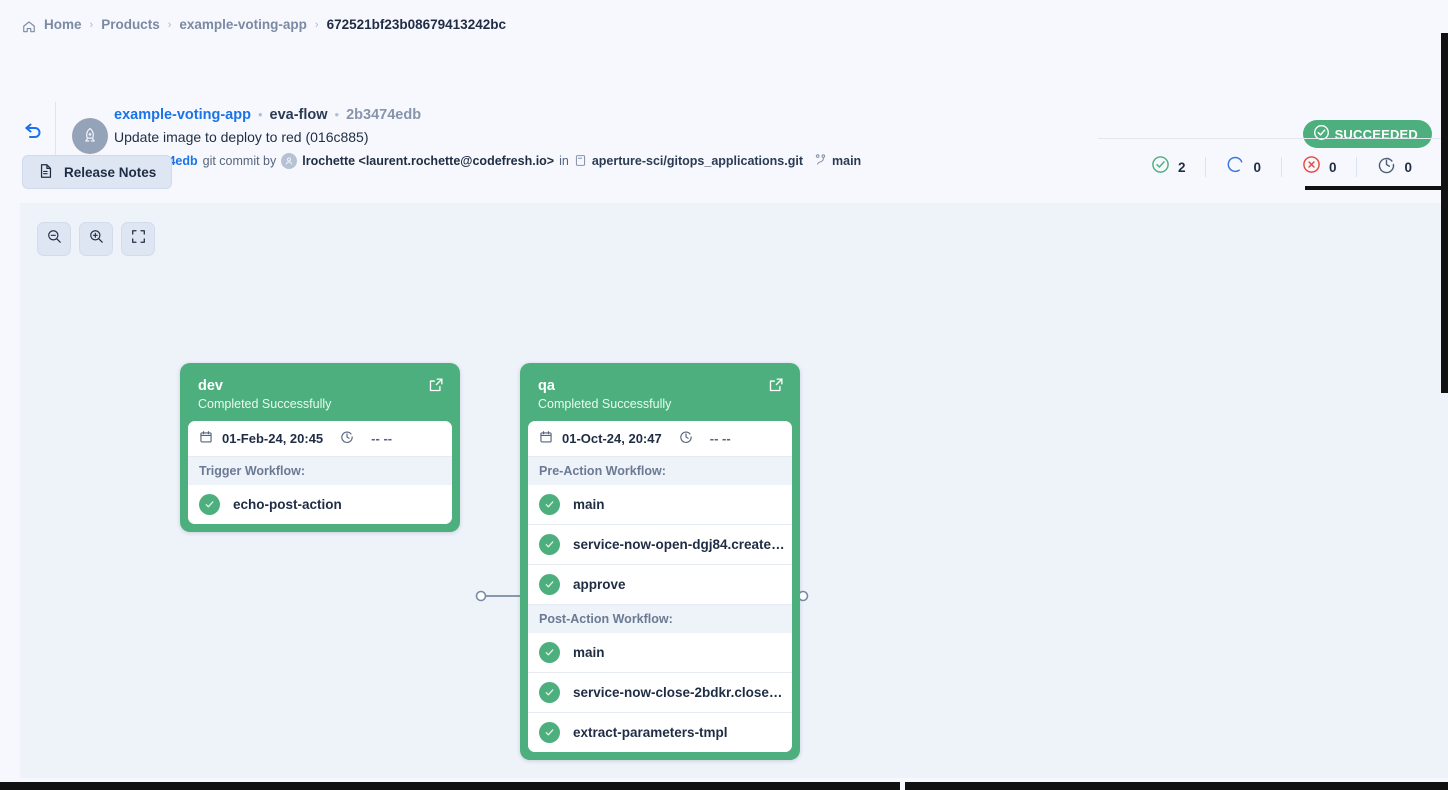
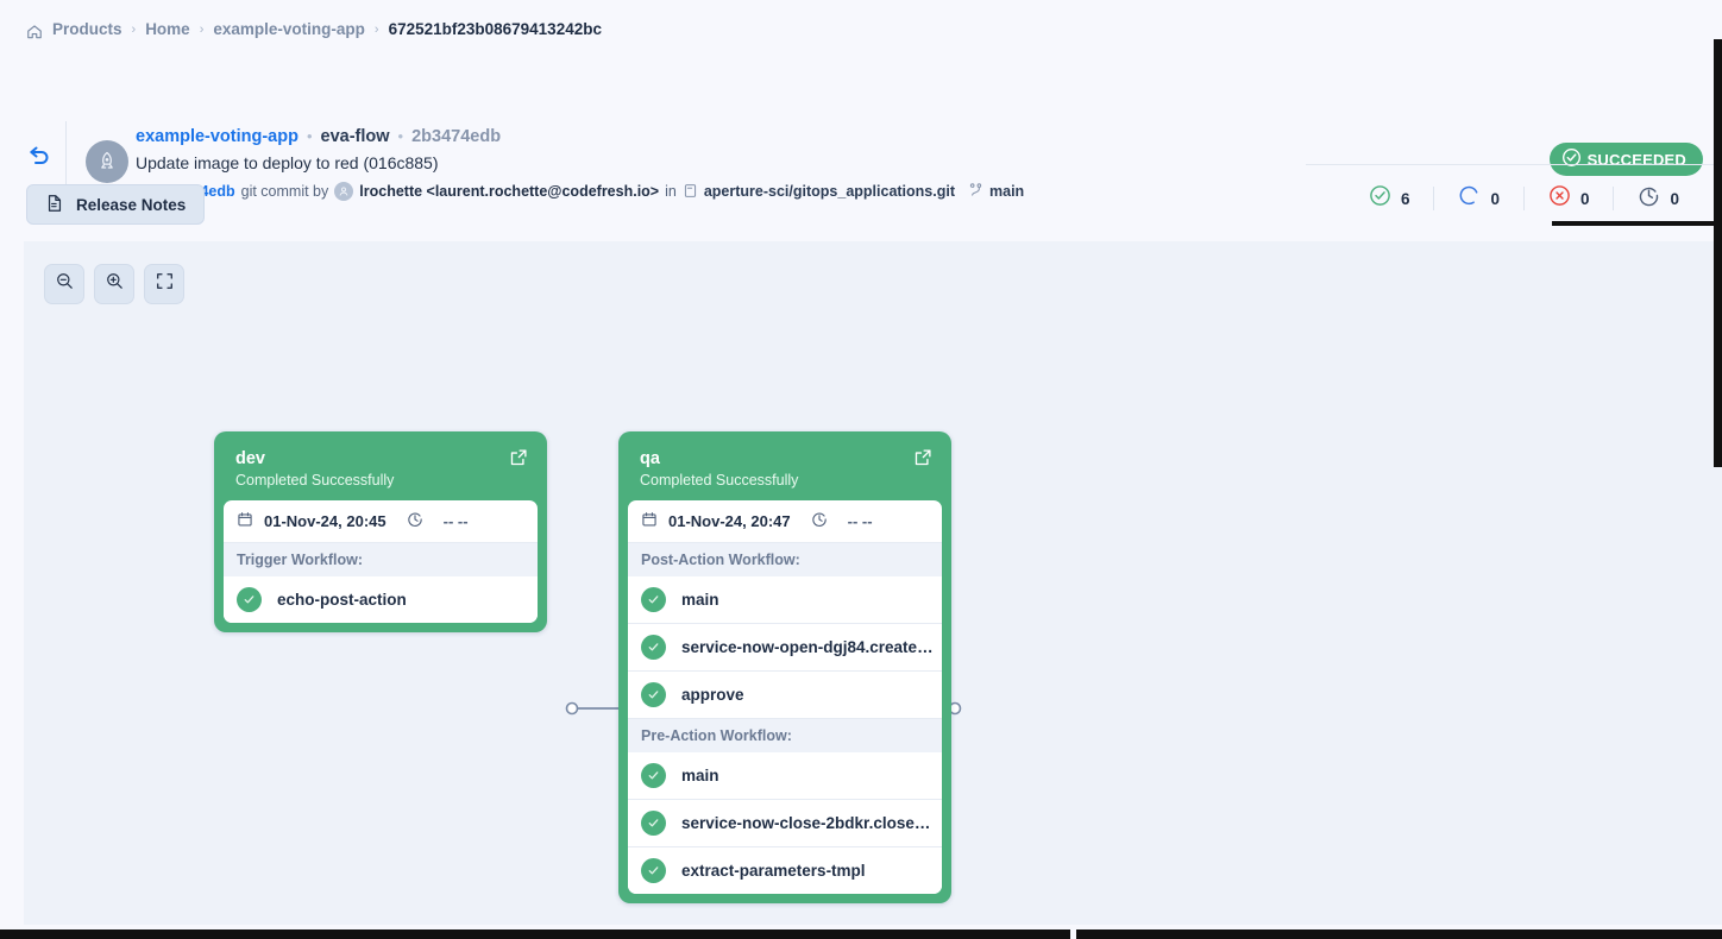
- Home
+ Products
  ›
- Products
+ Home
  ›
  example-voting-app
  ›
  672521bf23b08679413242bc
  example-voting-app
  •
  eva-flow
  •
  2b3474edb
  Update image to deploy to red (016c885)
  git commit by
  lrochette <laurent.rochette@codefresh.io>
  in
  aperture-sci/gitops_applications.git
  main
  SUCCEEDED
- 2
+ 6
  0
  0
  0
  Release Notes
  dev
  Completed Successfully
- 01-Feb-24, 20:45
+ 01-Nov-24, 20:45
  -- --
  Trigger Workflow:
  echo-post-action
  qa
  Completed Successfully
- 01-Oct-24, 20:47
+ 01-Nov-24, 20:47
  -- --
- Pre-Action Workflow:
+ Post-Action Workflow:
  main
  service-now-open-dgj84.create…
  approve
- Post-Action Workflow:
+ Pre-Action Workflow:
  main
  service-now-close-2bdkr.close…
  extract-parameters-tmpl
